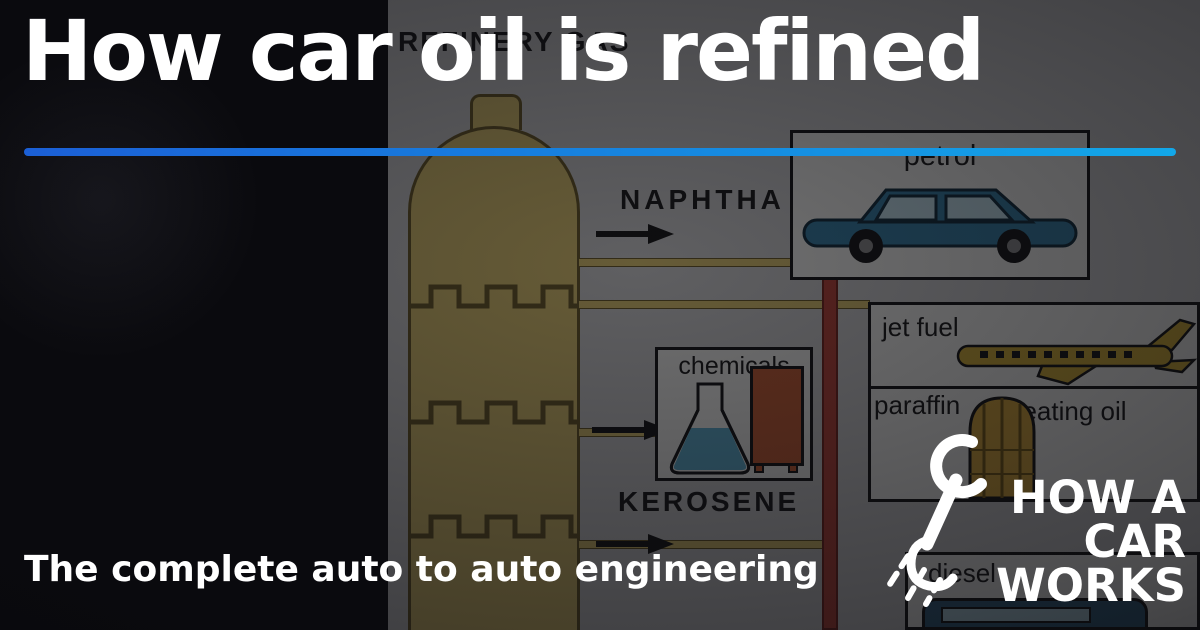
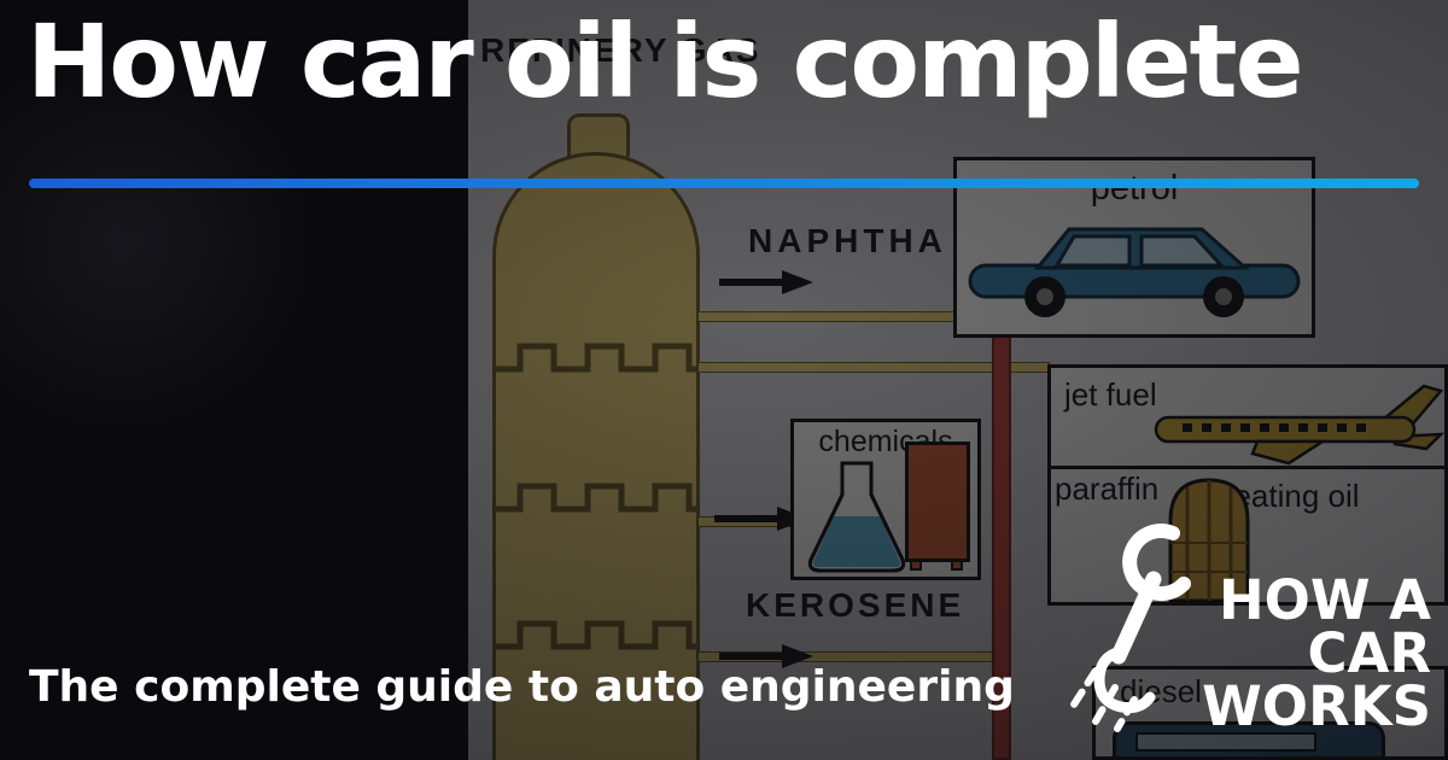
- How car oil is refined
+ How car oil is complete
- The complete auto to auto engineering
+ The complete guide to auto engineering
  HOW A
  CAR
  WORKS
